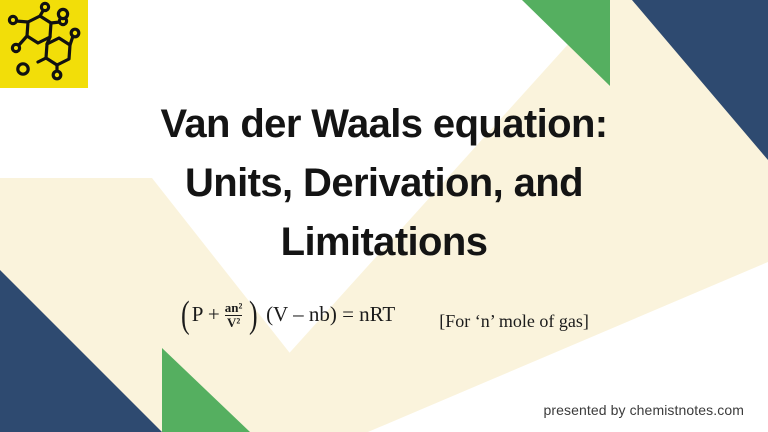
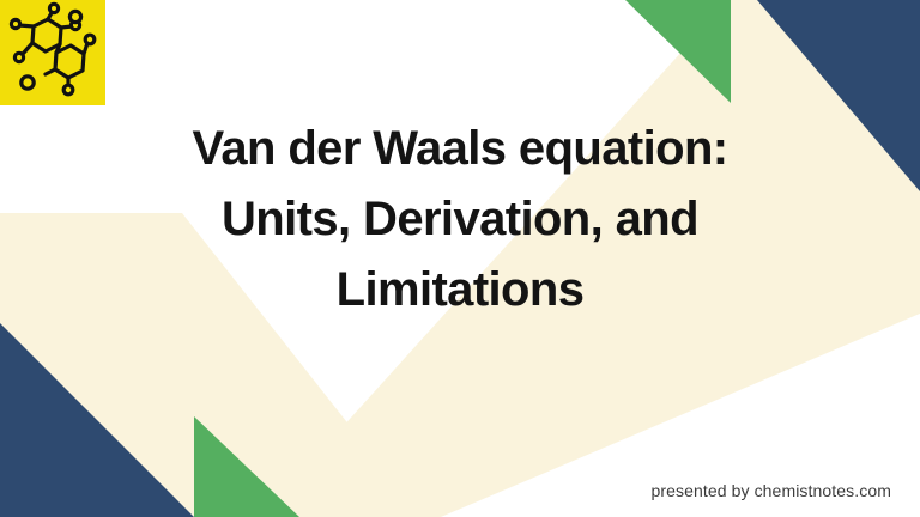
  Van der Waals equation:
  Units, Derivation, and
  Limitations
- (
- P +
- an²
- V²
- )
- (V – nb) = nRT
- [For ‘n’ mole of gas]
  presented by chemistnotes.com
